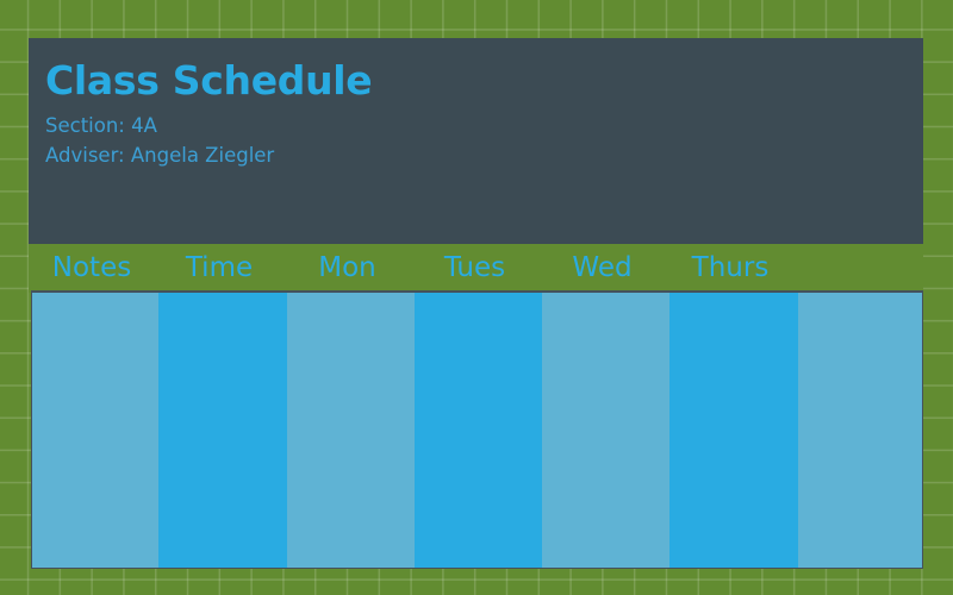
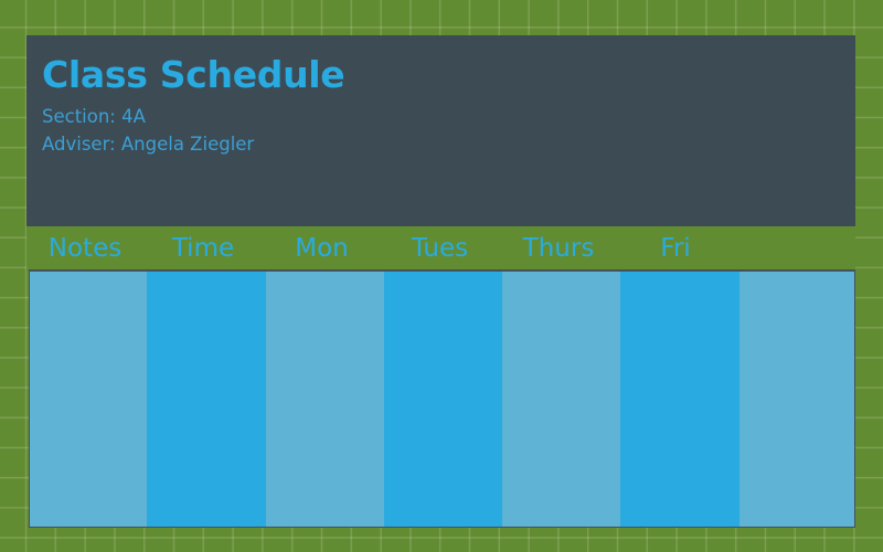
  Class Schedule
  Section: 4A
  Adviser: Angela Ziegler
  Notes
  Time
  Mon
  Tues
- Wed
  Thurs
+ Fri
